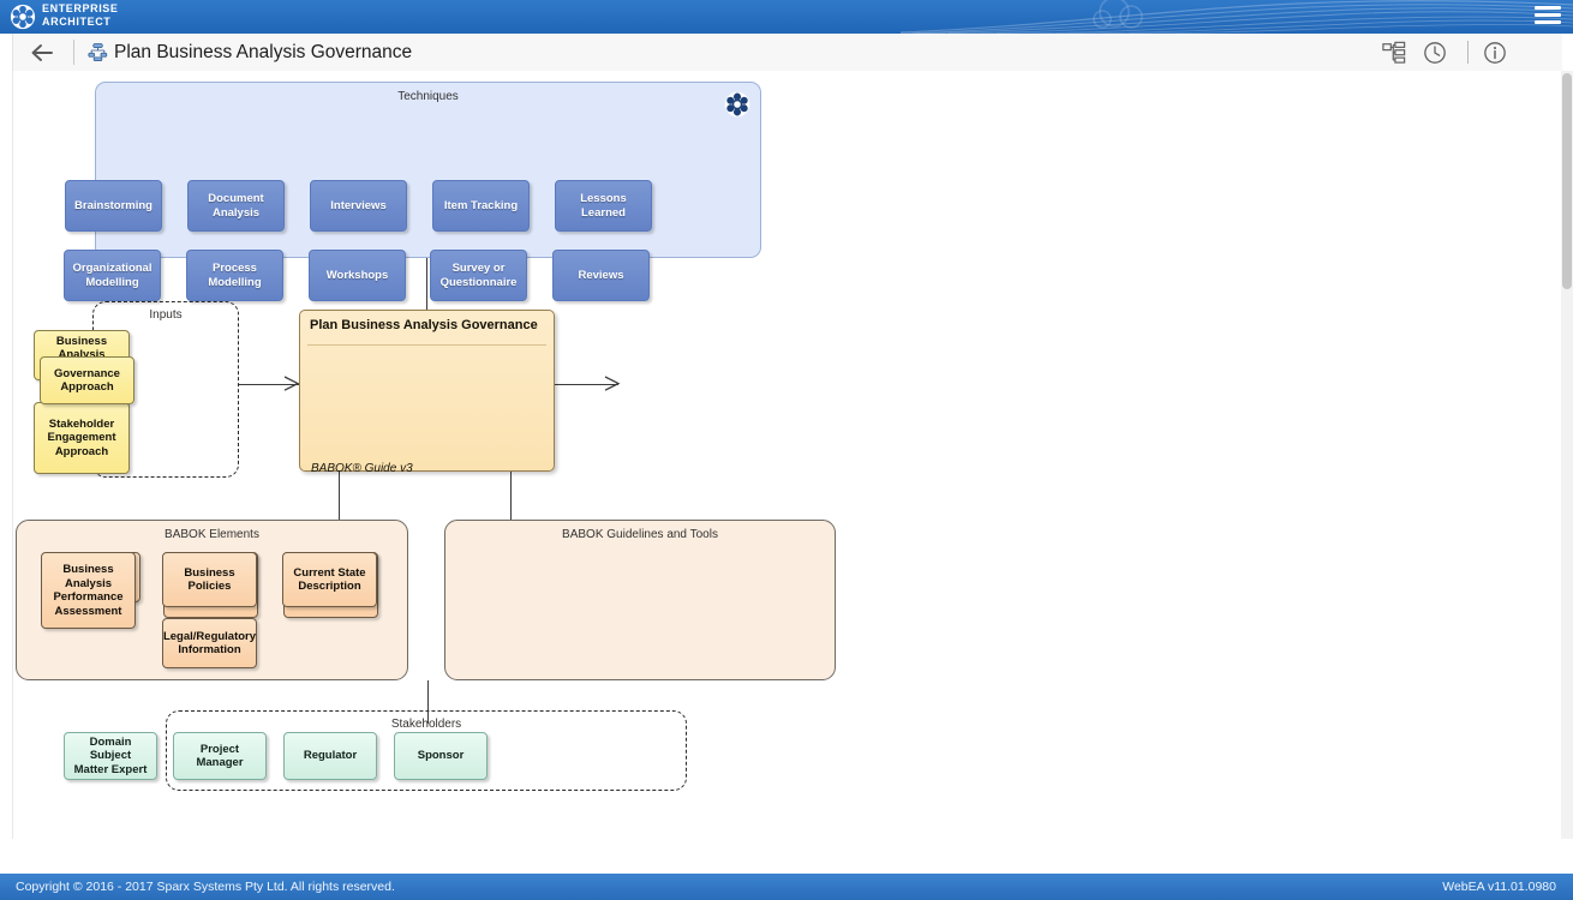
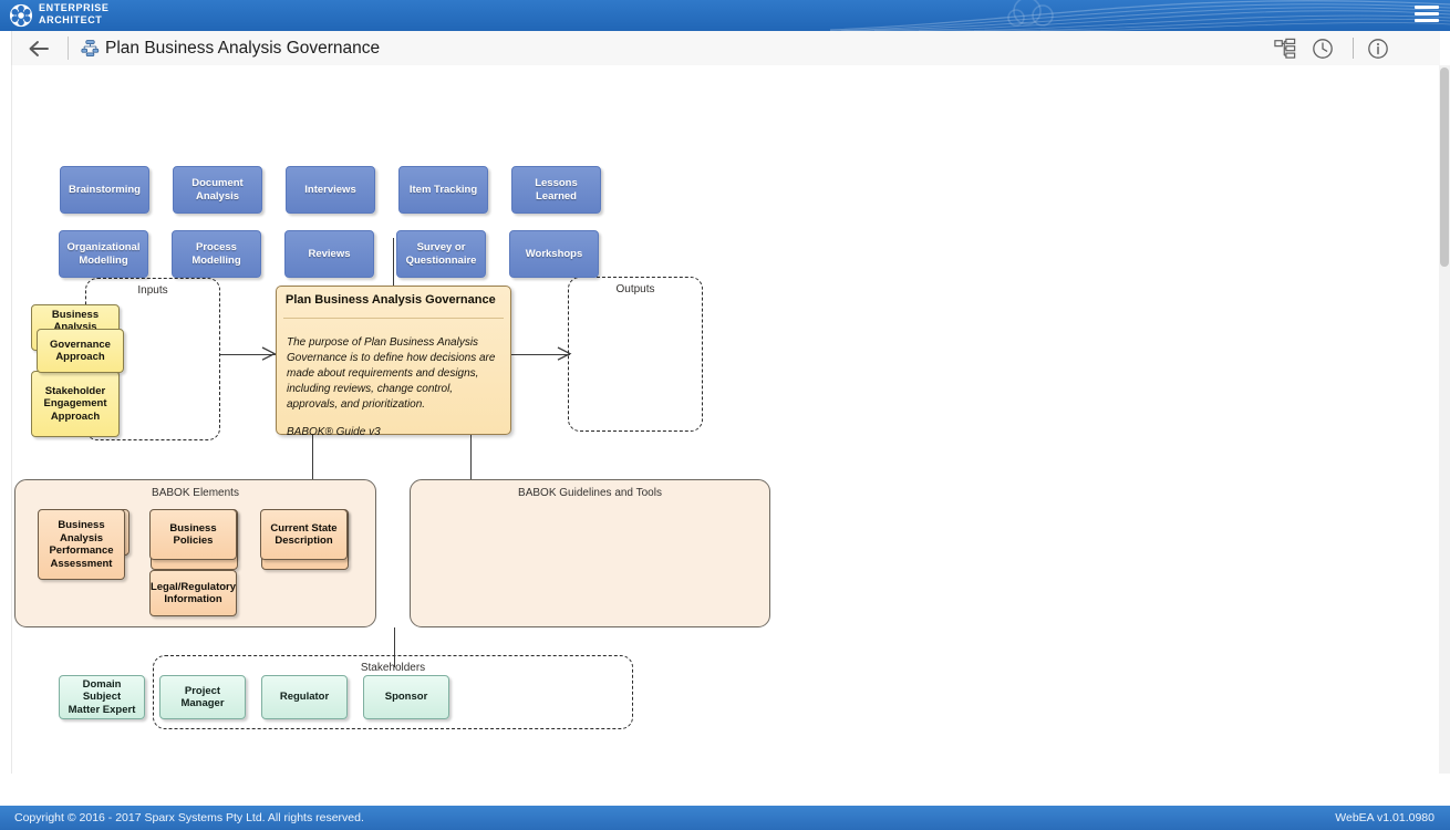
  ENTERPRISE
  ARCHITECT
  Plan Business Analysis Governance
- Techniques
  Inputs
+ Outputs
  Plan Business Analysis Governance
+ The purpose of Plan Business Analysis Governance is to define how decisions are made about requirements and designs, including reviews, change control, approvals, and prioritization.
  BABOK® Guide v3
  BABOK Elements
  BABOK Guidelines and Tools
  Stakeholders
  Brainstorming
  Document
  Analysis
  Interviews
  Item Tracking
  Lessons
  Learned
  Organizational
  Modelling
  Process
  Modelling
- Workshops
+ Reviews
  Survey or
  Questionnaire
- Reviews
+ Workshops
  Business Analysis
  Stakeholder
  Engagement
  Approach
  Governance
  Approach
  Business Analysis
  Performance
  Assessment
  Business Policies
  Current State
  Description
  Legal/Regulatory
  Information
  Domain Subject
  Matter Expert
  Project Manager
  Regulator
  Sponsor
  Copyright © 2016 - 2017 Sparx Systems Pty Ltd. All rights reserved.
- WebEA v11.01.0980
+ WebEA v1.01.0980
